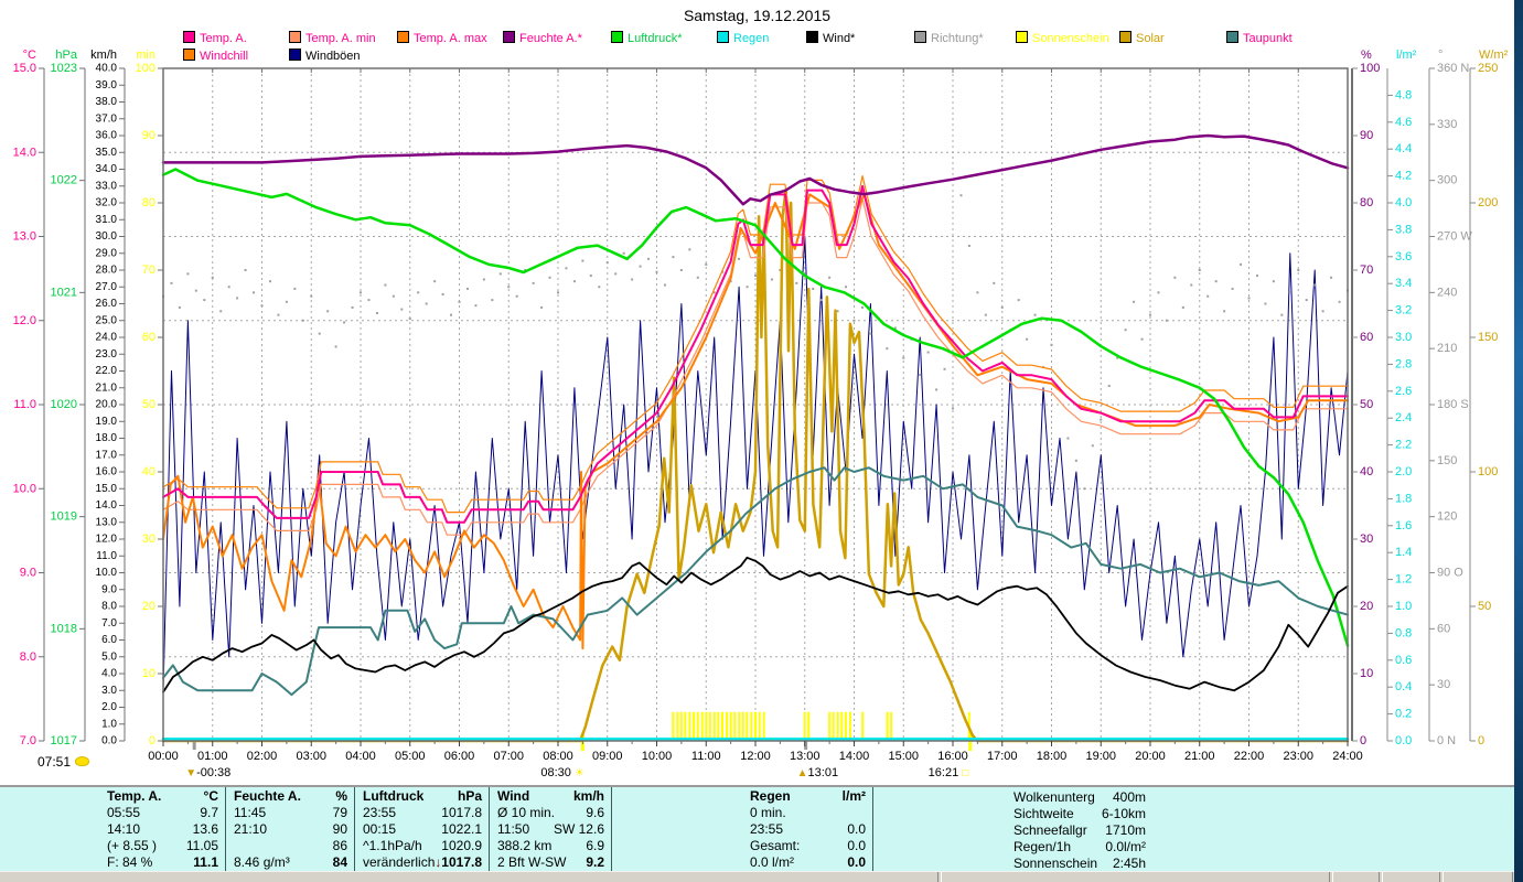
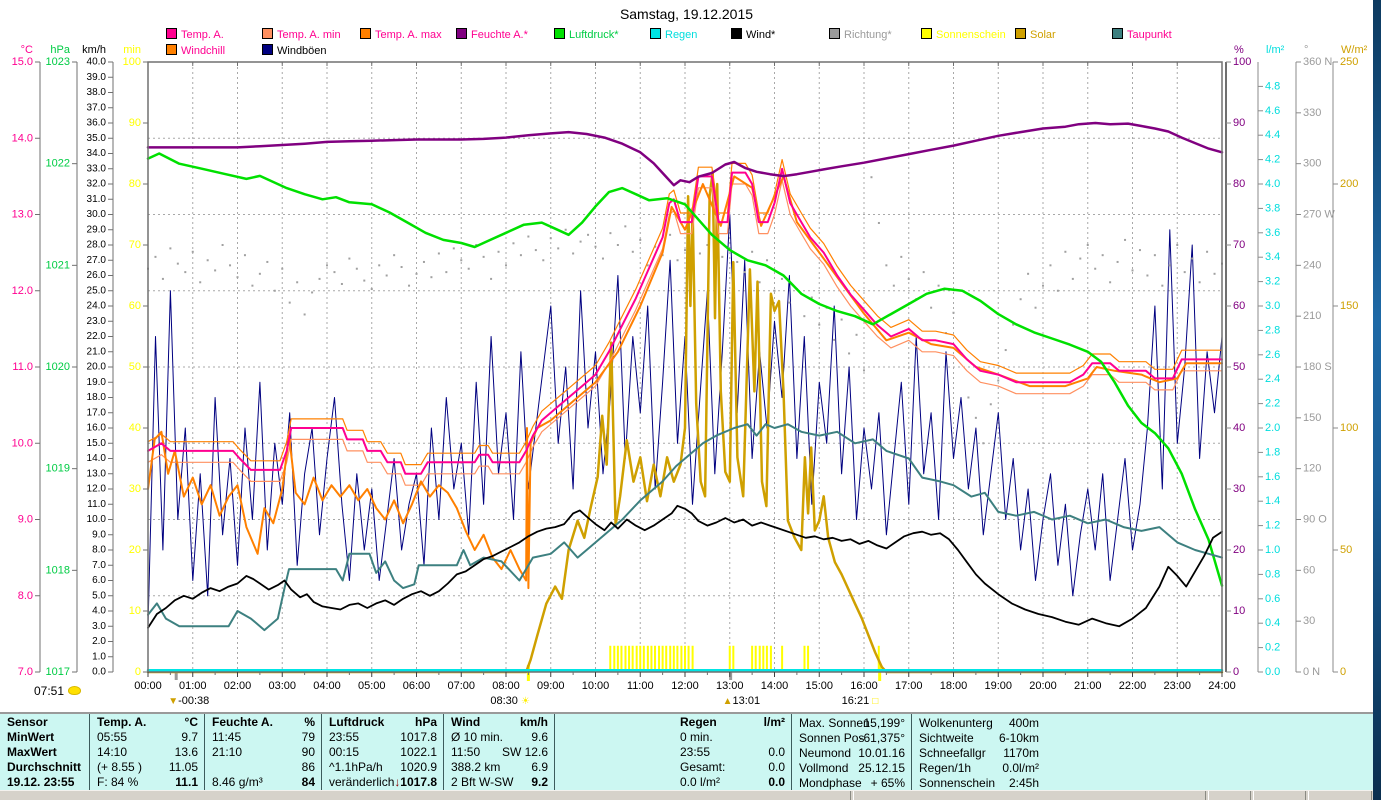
  Samstag, 19.12.2015
  Temp. A.
  Temp. A. min
  Temp. A. max
  Feuchte A.*
  Luftdruck*
  Regen
  Wind*
  Richtung*
  Sonnenschein
  Solar
  Taupunkt
  Windchill
  Windböen
  °C
  7.0
  8.0
  9.0
  10.0
  11.0
  12.0
  13.0
  14.0
  15.0
  hPa
  1017
  1018
  1019
  1020
  1021
  1022
  1023
  km/h
  0.0
  1.0
  2.0
  3.0
  4.0
  5.0
  6.0
  7.0
  8.0
  9.0
  10.0
  11.0
  12.0
  13.0
  14.0
  15.0
  16.0
  17.0
  18.0
  19.0
  20.0
  21.0
  22.0
  23.0
  24.0
  25.0
  26.0
  27.0
  28.0
  29.0
  30.0
  31.0
  32.0
  33.0
  34.0
  35.0
  36.0
  37.0
  38.0
  39.0
  40.0
  min
  0
  10
  20
  30
  40
  50
  60
  70
  80
  90
  100
  %
  0
  10
  20
  30
  40
  50
  60
  70
  80
  90
  100
  l/m²
  0.0
  0.2
  0.4
  0.6
  0.8
  1.0
  1.2
  1.4
  1.6
  1.8
  2.0
  2.2
  2.4
  2.6
  2.8
  3.0
  3.2
  3.4
  3.6
  3.8
  4.0
  4.2
  4.4
  4.6
  4.8
  °
  0 N
  30
  60
  90 O
  120
  150
  180 S
  210
  240
  270 W
  300
  330
  360 N
  W/m²
  0
  50
  100
  150
  200
  250
  00:00
  01:00
  02:00
  03:00
  04:00
  05:00
  06:00
  07:00
  08:00
  09:00
  10:00
  11:00
  12:00
  13:00
  14:00
  15:00
  16:00
  17:00
  18:00
  19:00
  20:00
  21:00
  22:00
  23:00
  24:00
  ▼-00:38
  08:30 ☀
  ▲13:01
  16:21 □
  07:51
+ Sensor
+ MinWert
+ MaxWert
+ Durchschnitt
+ 19.12. 23:55
  Temp. A.
  °C
  05:55
  9.7
  14:10
  13.6
  (+ 8.55 )
  11.05
  F: 84 %
  11.1
  Feuchte A.
  %
  11:45
  79
  21:10
  90
  86
  8.46 g/m³
  84
  Luftdruck
  hPa
  23:55
  1017.8
  00:15
  1022.1
  ^1.1hPa/h
  1020.9
  veränderlich↓
  1017.8
  Wind
  km/h
  Ø 10 min.
  9.6
  11:50
  SW 12.6
  388.2 km
  6.9
  2 Bft W-SW
  9.2
  Regen
  l/m²
  0 min.
  23:55
  0.0
  Gesamt:
  0.0
  0.0 l/m²
  0.0
+ Max. Sonnen
+ 15,199°
+ Sonnen Pos
+ -61,375°
+ Neumond
+ 10.01.16
+ Vollmond
+ 25.12.15
+ Mondphase
+ + 65%
  Wolkenunterg
  400m
  Sichtweite
  6-10km
  Schneefallgr
- 1710m
+ 1170m
  Regen/1h
  0.0l/m²
  Sonnenschein
  2:45h
